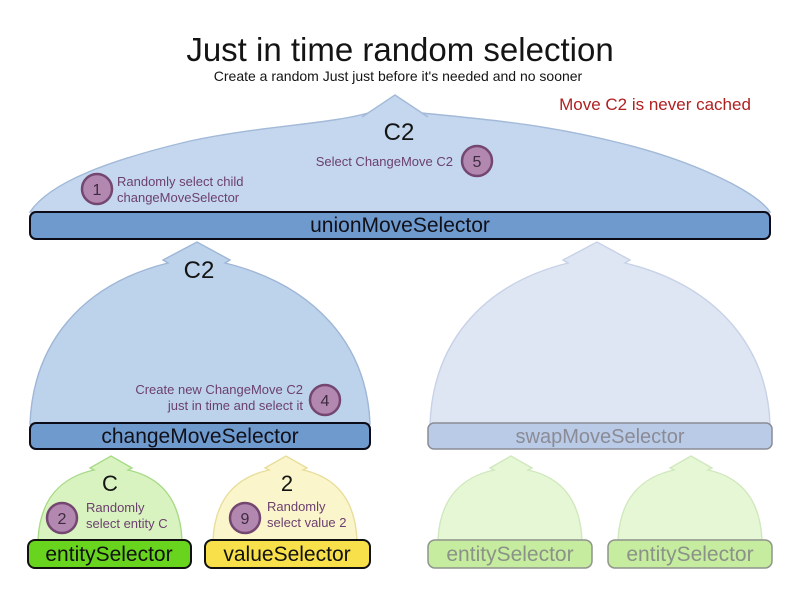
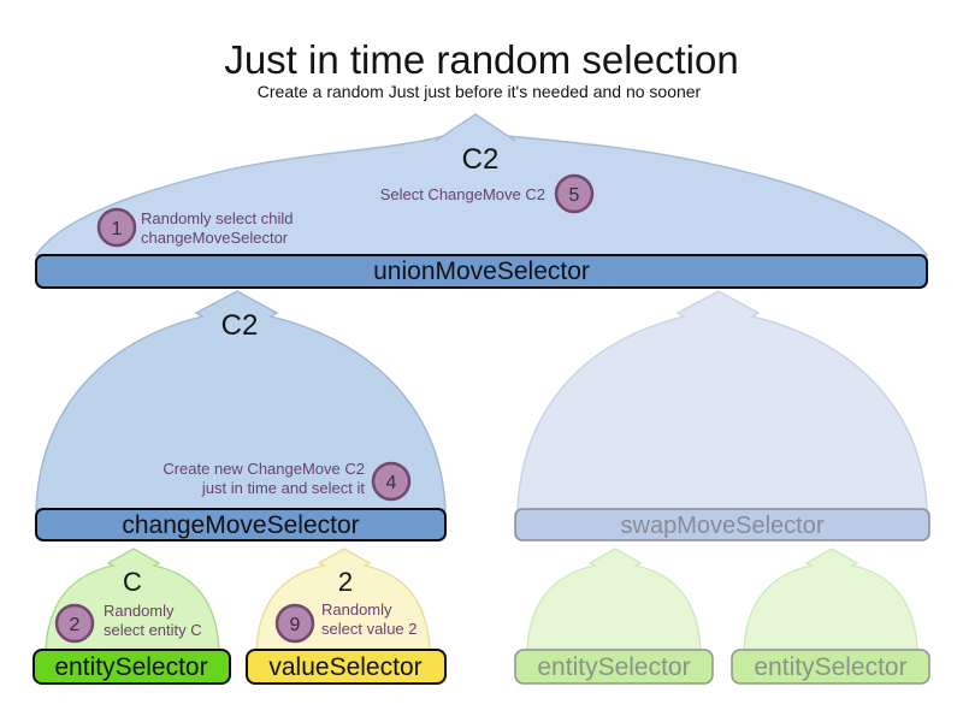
  Just in time random selection
  Create a random Just just before it's needed and no sooner
- Move C2 is never cached
  unionMoveSelector
  changeMoveSelector
  swapMoveSelector
  entitySelector
  valueSelector
  entitySelector
  entitySelector
  C2
  C2
  C
  2
  1
  Randomly select child
  changeMoveSelector
  Select ChangeMove C2
  5
  Create new ChangeMove C2
  just in time and select it
  4
  2
  Randomly
  select entity C
  9
  Randomly
  select value 2
